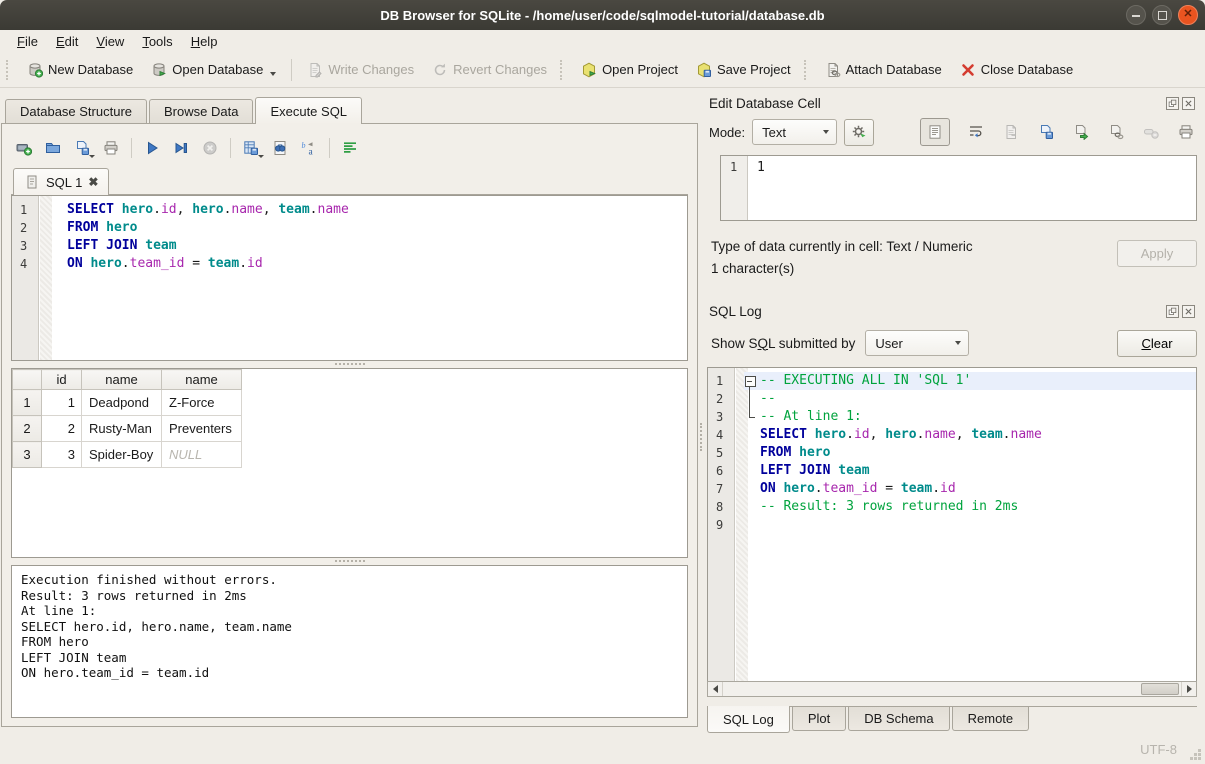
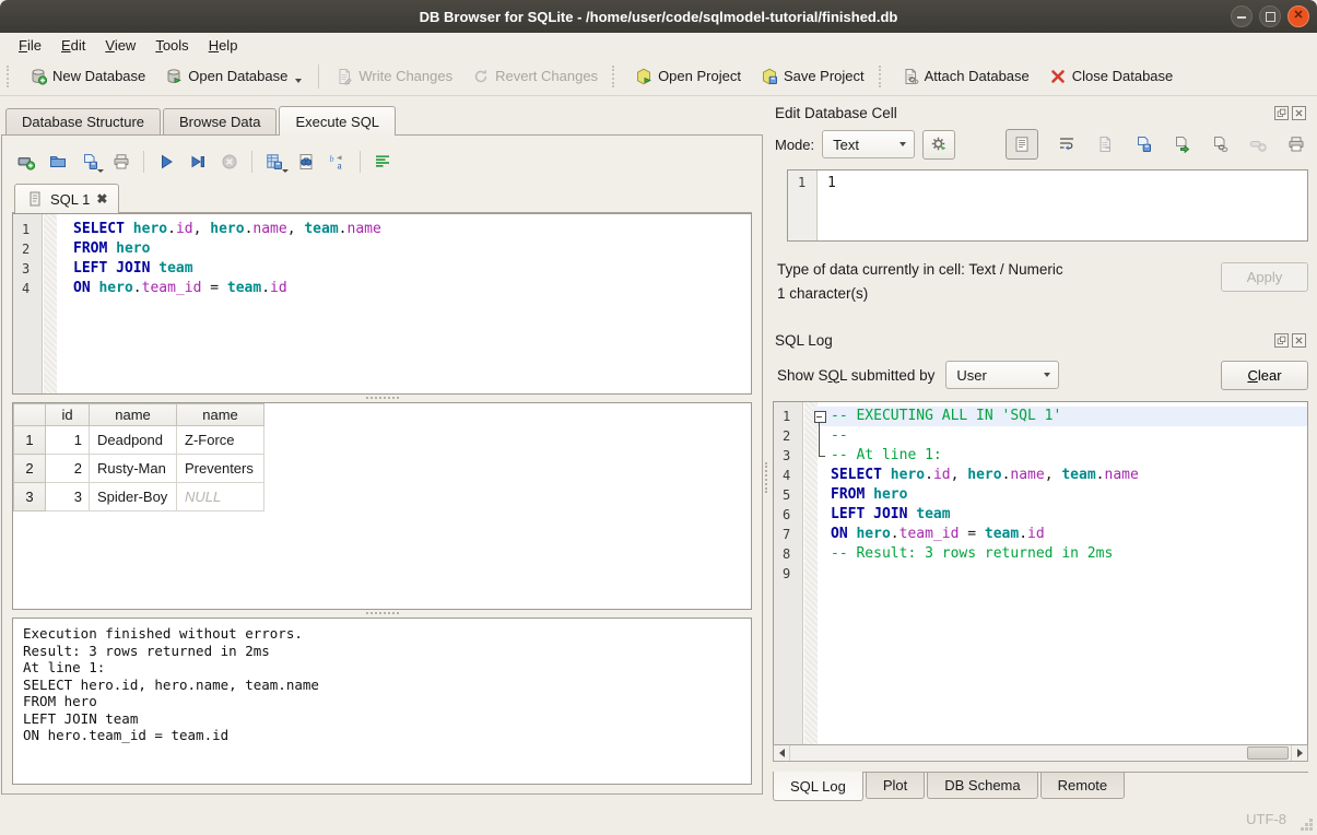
- DB Browser for SQLite - /home/user/code/sqlmodel-tutorial/database.db
+ DB Browser for SQLite - /home/user/code/sqlmodel-tutorial/finished.db
  File
  Edit
  View
  Tools
  Help
  New Database
  Open Database
  Write Changes
  Revert Changes
  Open Project
  Save Project
  Attach Database
  Close Database
  Database Structure
  Browse Data
  Execute SQL
  b
  a
  SQL 1
  ✖
  1
  SELECT hero.id, hero.name, team.name
  2
  FROM hero
  3
  LEFT JOIN team
  4
  ON hero.team_id = team.id
  	id	name	name
  1	1	Deadpond	Z-Force
  2	2	Rusty-Man	Preventers
  3	3	Spider-Boy	NULL
  Execution finished without errors.
  Result: 3 rows returned in 2ms
  At line 1:
  SELECT hero.id, hero.name, team.name
  FROM hero
  LEFT JOIN team
  ON hero.team_id = team.id
  Edit Database Cell
  Mode:
  Text
  1
  1
  Type of data currently in cell: Text / Numeric
  1 character(s)
  Apply
  SQL Log
  Show SQL submitted by
  User
  Clear
  1
  -- EXECUTING ALL IN 'SQL 1'
  2
  --
  3
  -- At line 1:
  4
  SELECT hero.id, hero.name, team.name
  5
  FROM hero
  6
  LEFT JOIN team
  7
  ON hero.team_id = team.id
  8
  -- Result: 3 rows returned in 2ms
  9
  SQL Log
  Plot
  DB Schema
  Remote
  UTF-8
